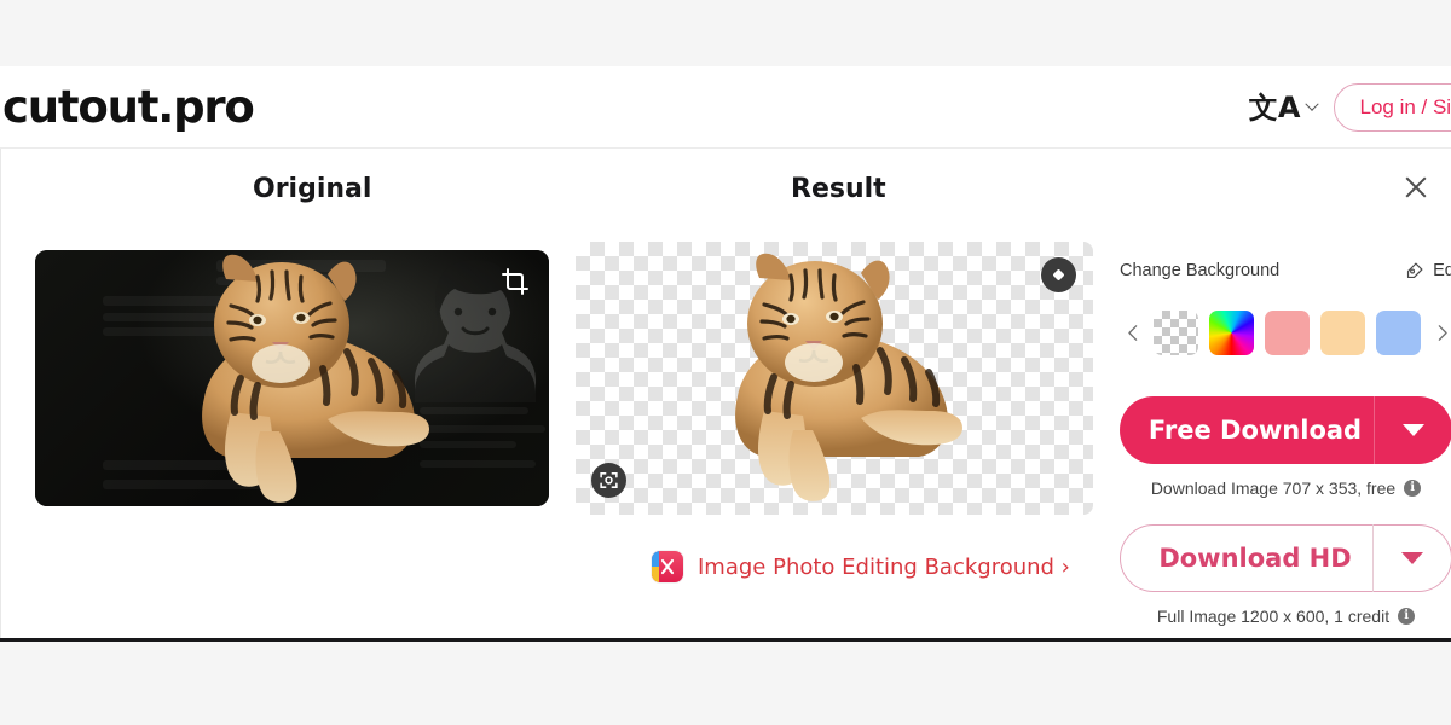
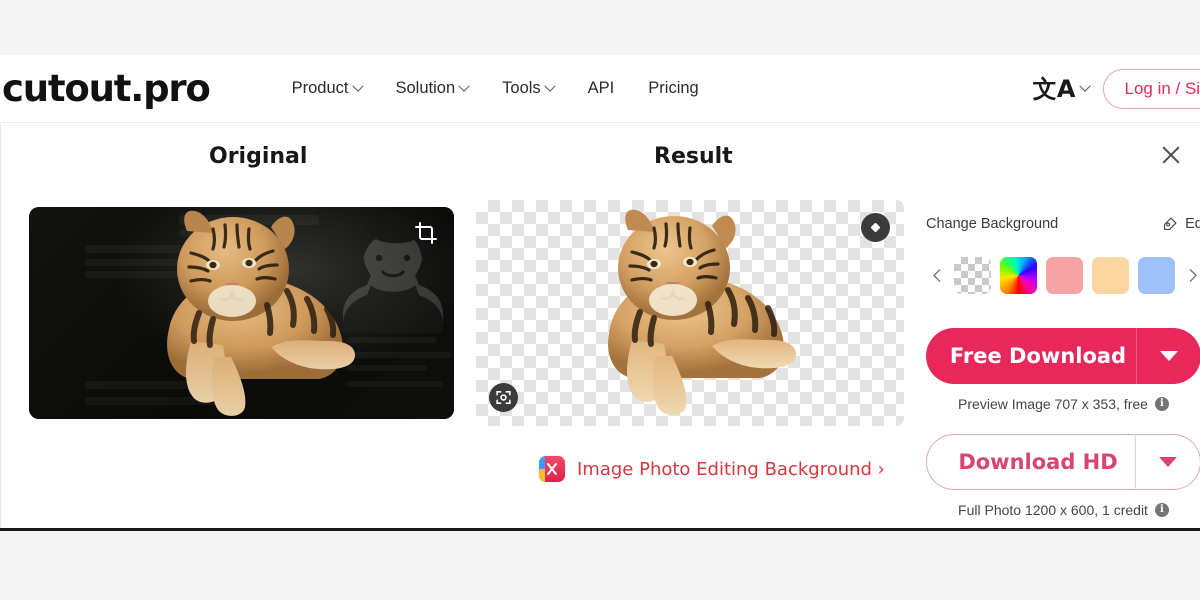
  cutout.pro
+ Product
+ Solution
+ Tools
+ API
+ Pricing
  文A
  Log in / Si
  Original
  Result
  Image Photo Editing Background ›
  Change Background
  Free Download
- Download Image 707 x 353, free
+ Preview Image 707 x 353, free
  i
  Download HD
- Full Image 1200 x 600, 1 credit
+ Full Photo 1200 x 600, 1 credit
  i
